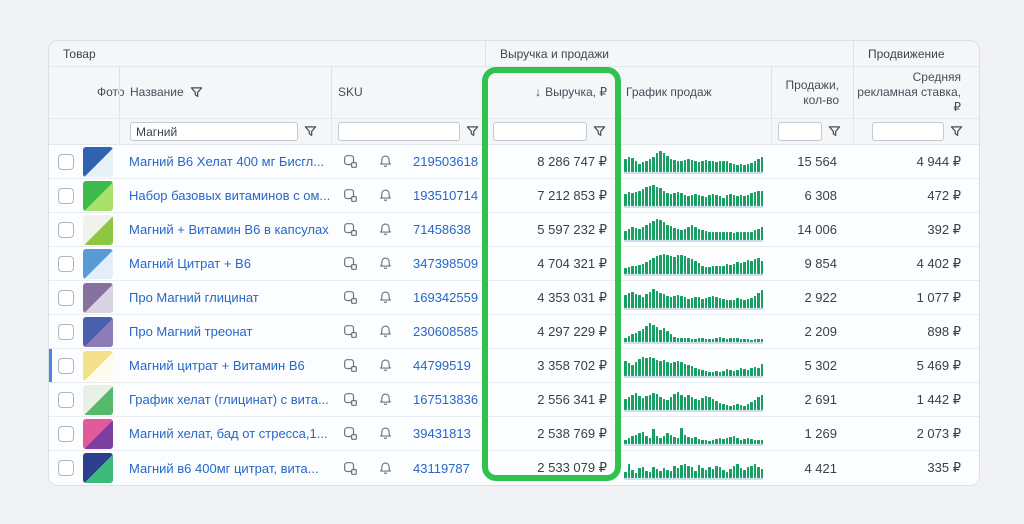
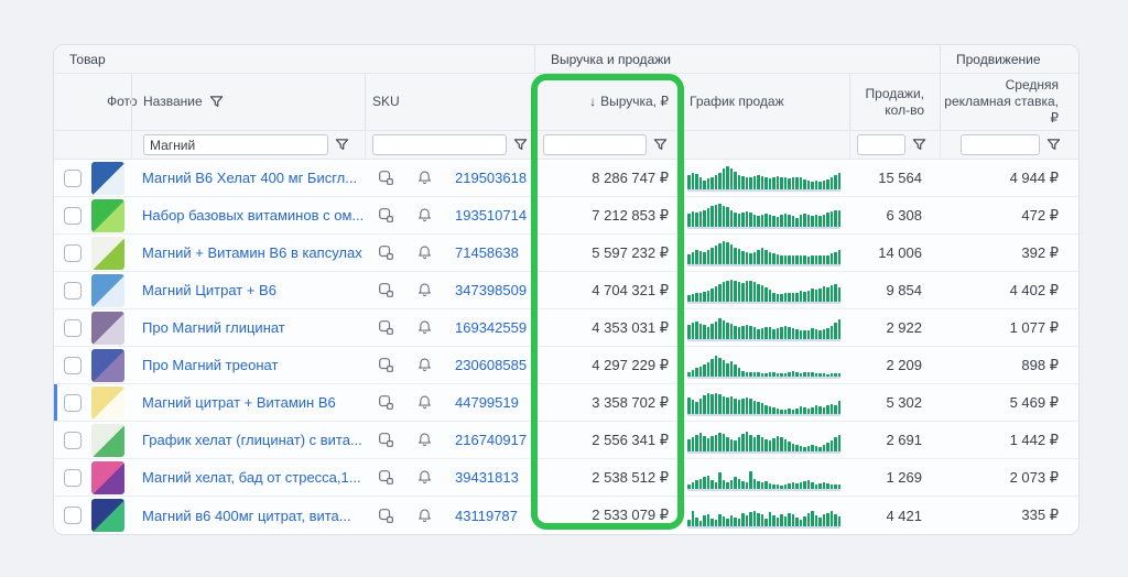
  Товар
  Выручка и продажи
  Продвижение
  Фот
  Название
  SKU
  ↓
  Выручка, ₽
  График продаж
  Продажи, кол-во
  Средняя рекламная ставка, ₽
  Магний
  Магний В6 Хелат 400 мг Бисгл...
  219503618
  8 286 747 ₽
  15 564
  4 944 ₽
  Набор базовых витаминов с ом...
  193510714
  7 212 853 ₽
  6 308
  472 ₽
  Магний + Витамин В6 в капсулах
  71458638
  5 597 232 ₽
  14 006
  392 ₽
  Магний Цитрат + В6
  347398509
  4 704 321 ₽
  9 854
  4 402 ₽
  Про Магний глицинат
  169342559
  4 353 031 ₽
  2 922
  1 077 ₽
  Про Магний треонат
  230608585
  4 297 229 ₽
  2 209
  898 ₽
  Магний цитрат + Витамин В6
  44799519
  3 358 702 ₽
  5 302
  5 469 ₽
  График хелат (глицинат) с вита...
- 167513836
+ 216740917
  2 556 341 ₽
  2 691
  1 442 ₽
  Магний хелат, бад от стресса,1...
  39431813
- 2 538 769 ₽
+ 2 538 512 ₽
  1 269
  2 073 ₽
  Магний в6 400мг цитрат, вита...
  43119787
  2 533 079 ₽
  4 421
  335 ₽
